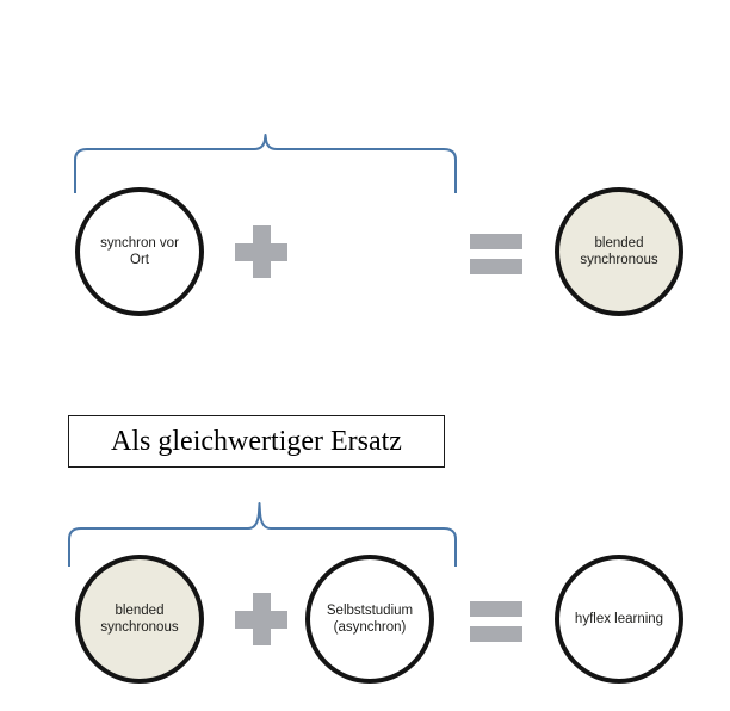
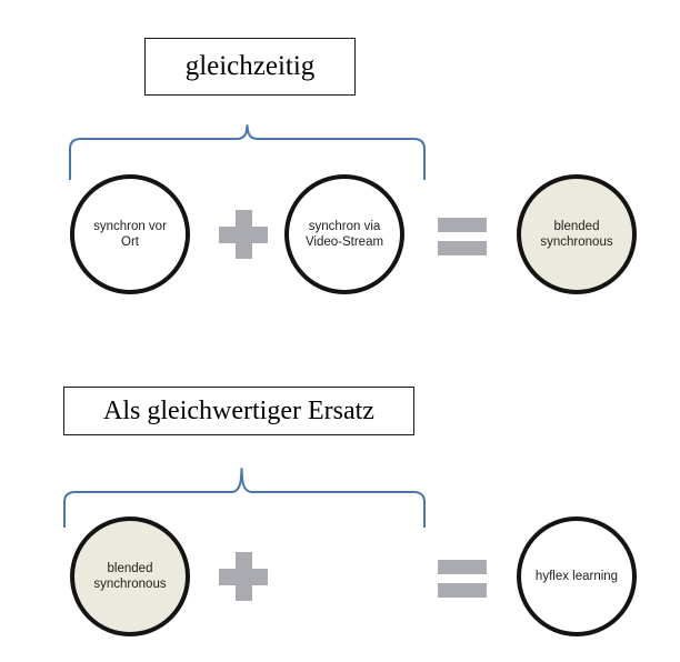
+ gleichzeitig
  synchron vor Ort
+ synchron via Video-Stream
  blended synchronous
  Als gleichwertiger Ersatz
  blended synchronous
- Selbststudium (asynchron)
  hyflex learning
